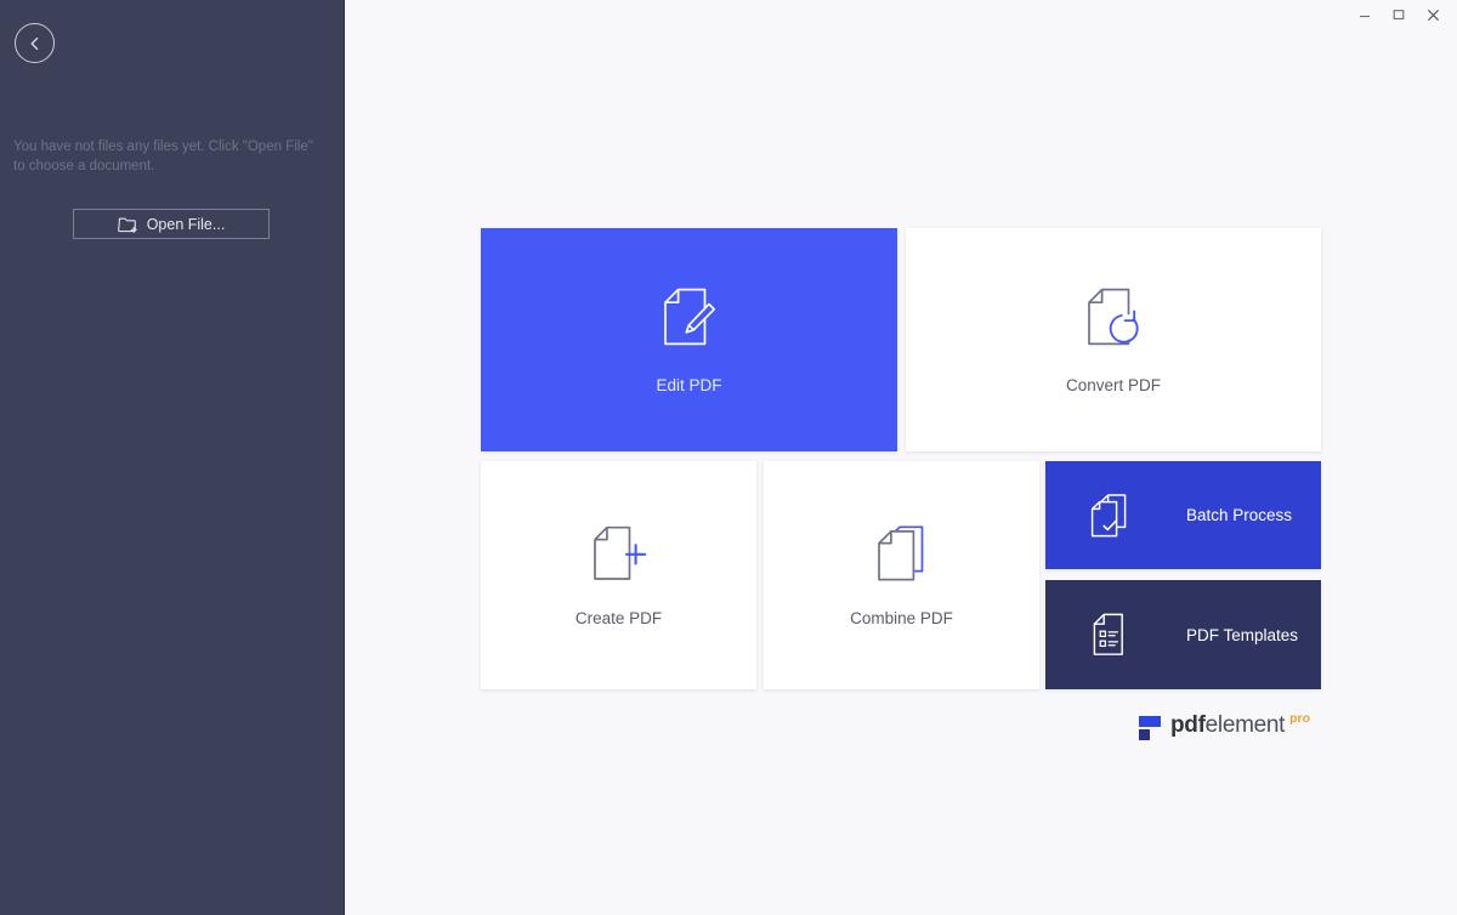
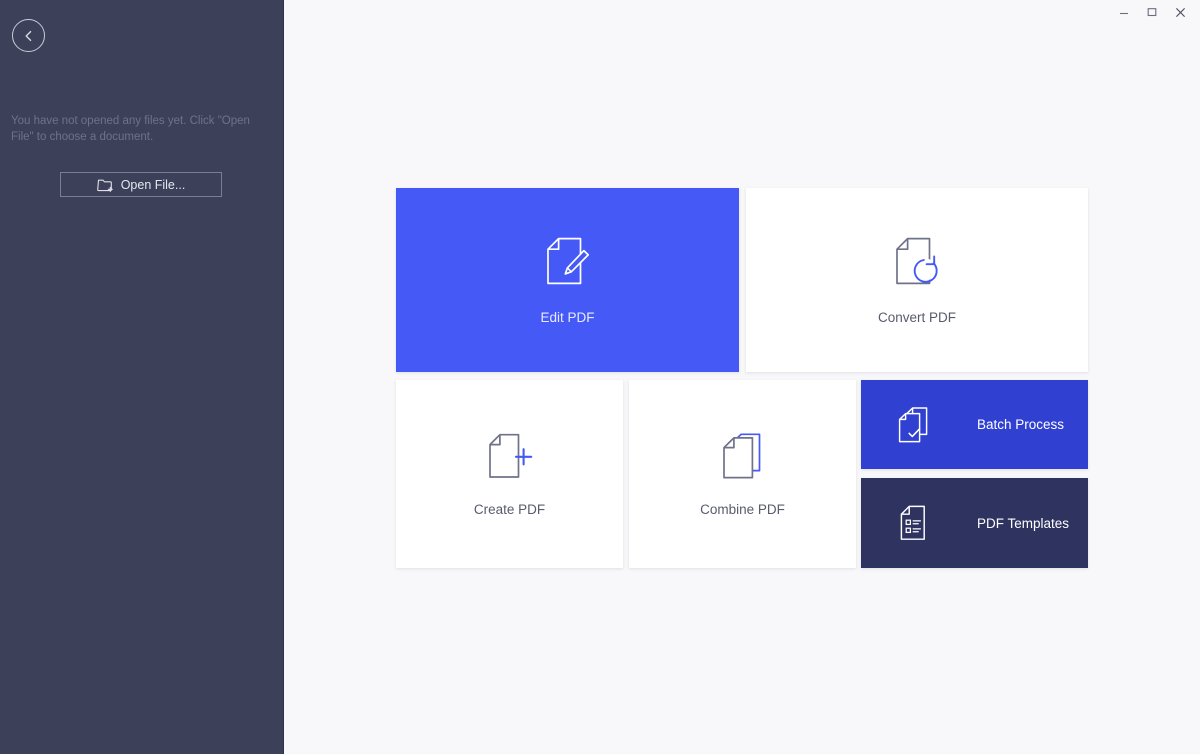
- You have not files any files yet. Click "Open File" to choose a document.
+ You have not opened any files yet. Click "Open File" to choose a document.
  Open File...
  Edit PDF
  Convert PDF
  Create PDF
  Combine PDF
  Batch Process
  PDF Templates
- pdfelement
- pro
